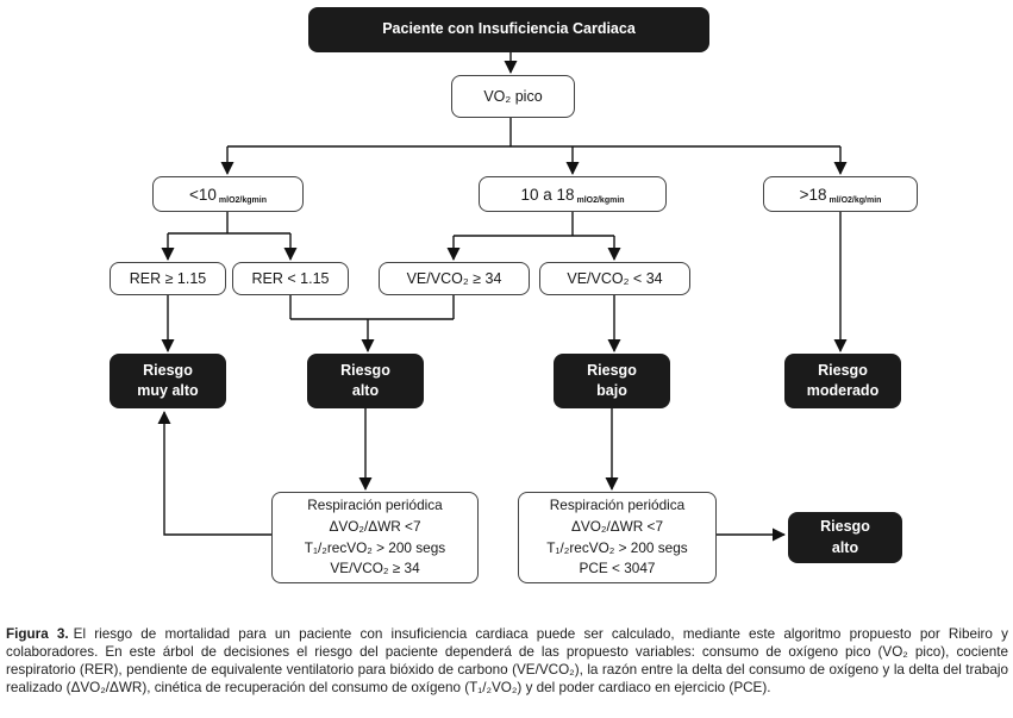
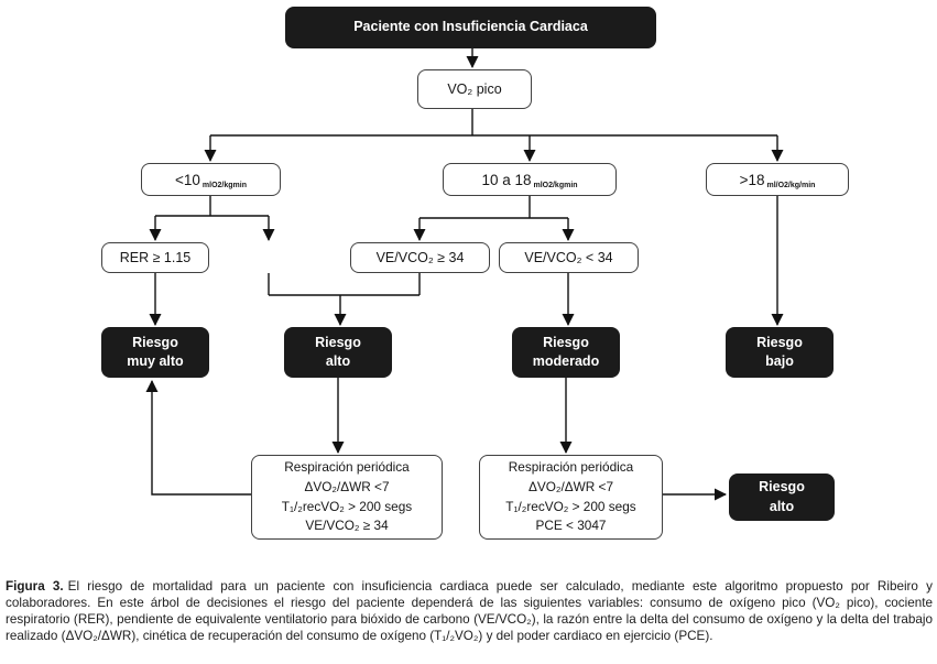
  Paciente con Insuficiencia Cardiaca
  VO₂ pico
  <10
  10 a 18
  >18
  RER ≥ 1.15
- RER < 1.15
  VE/VCO₂ ≥ 34
  VE/VCO₂ < 34
  Riesgo
  muy alto
  Riesgo
  alto
  Riesgo
- bajo
+ moderado
  Riesgo
- moderado
+ bajo
  Respiración periódica
  ΔVO₂/ΔWR <7
  T₁/₂recVO₂ > 200 segs
  VE/VCO₂ ≥ 34
  Respiración periódica
  ΔVO₂/ΔWR <7
  T₁/₂recVO₂ > 200 segs
  PCE < 3047
  Riesgo
  alto
- Figura 3. El riesgo de mortalidad para un paciente con insuficiencia cardiaca puede ser calculado, mediante este algoritmo propuesto por Ribeiro y colaboradores. En este árbol de decisiones el riesgo del paciente dependerá de las propuesto variables: consumo de oxígeno pico (VO₂ pico), cociente respiratorio (RER), pendiente de equivalente ventilatorio para bióxido de carbono (VE/VCO₂), la razón entre la delta del consumo de oxígeno y la delta del trabajo realizado (ΔVO₂/ΔWR), cinética de recuperación del consumo de oxígeno (T₁/₂VO₂) y del poder cardiaco en ejercicio (PCE).
+ Figura 3. El riesgo de mortalidad para un paciente con insuficiencia cardiaca puede ser calculado, mediante este algoritmo propuesto por Ribeiro y colaboradores. En este árbol de decisiones el riesgo del paciente dependerá de las siguientes variables: consumo de oxígeno pico (VO₂ pico), cociente respiratorio (RER), pendiente de equivalente ventilatorio para bióxido de carbono (VE/VCO₂), la razón entre la delta del consumo de oxígeno y la delta del trabajo realizado (ΔVO₂/ΔWR), cinética de recuperación del consumo de oxígeno (T₁/₂VO₂) y del poder cardiaco en ejercicio (PCE).
